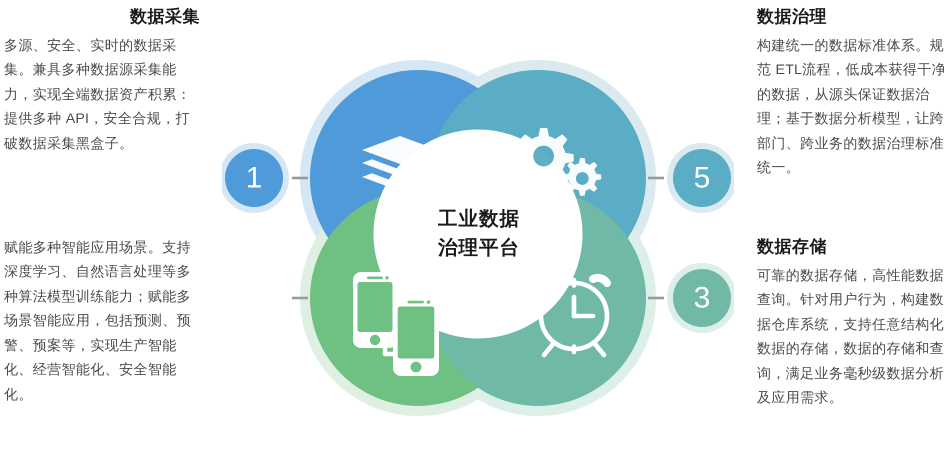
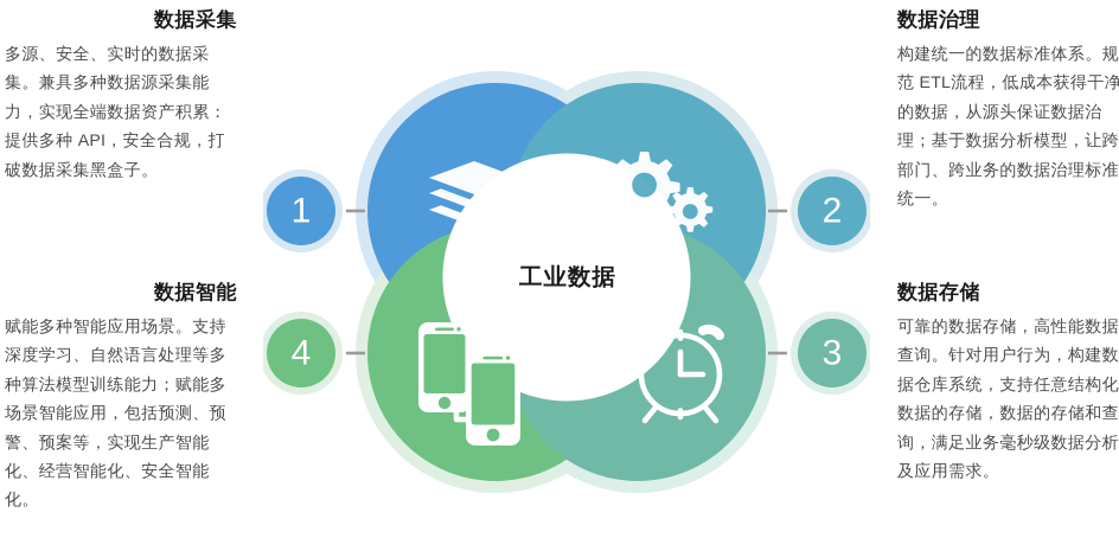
  数据采集
  多源、安全、实时的数据采集。兼具多种数据源采集能力，实现全端数据资产积累：提供多种 API，安全合规，打破数据采集黑盒子。
+ 数据智能
  赋能多种智能应用场景。支持深度学习、自然语言处理等多种算法模型训练能力；赋能多场景智能应用，包括预测、预警、预案等，实现生产智能化、经营智能化、安全智能化。
  数据治理
  构建统一的数据标准体系。规范 ETL流程，低成本获得干净的数据，从源头保证数据治理；基于数据分析模型，让跨部门、跨业务的数据治理标准统一。
  数据存储
  可靠的数据存储，高性能数据查询。针对用户行为，构建数据仓库系统，支持任意结构化数据的存储，数据的存储和查询，满足业务毫秒级数据分析及应用需求。
  1
- 5
+ 2
  3
+ 4
  工业数据
- 治理平台
